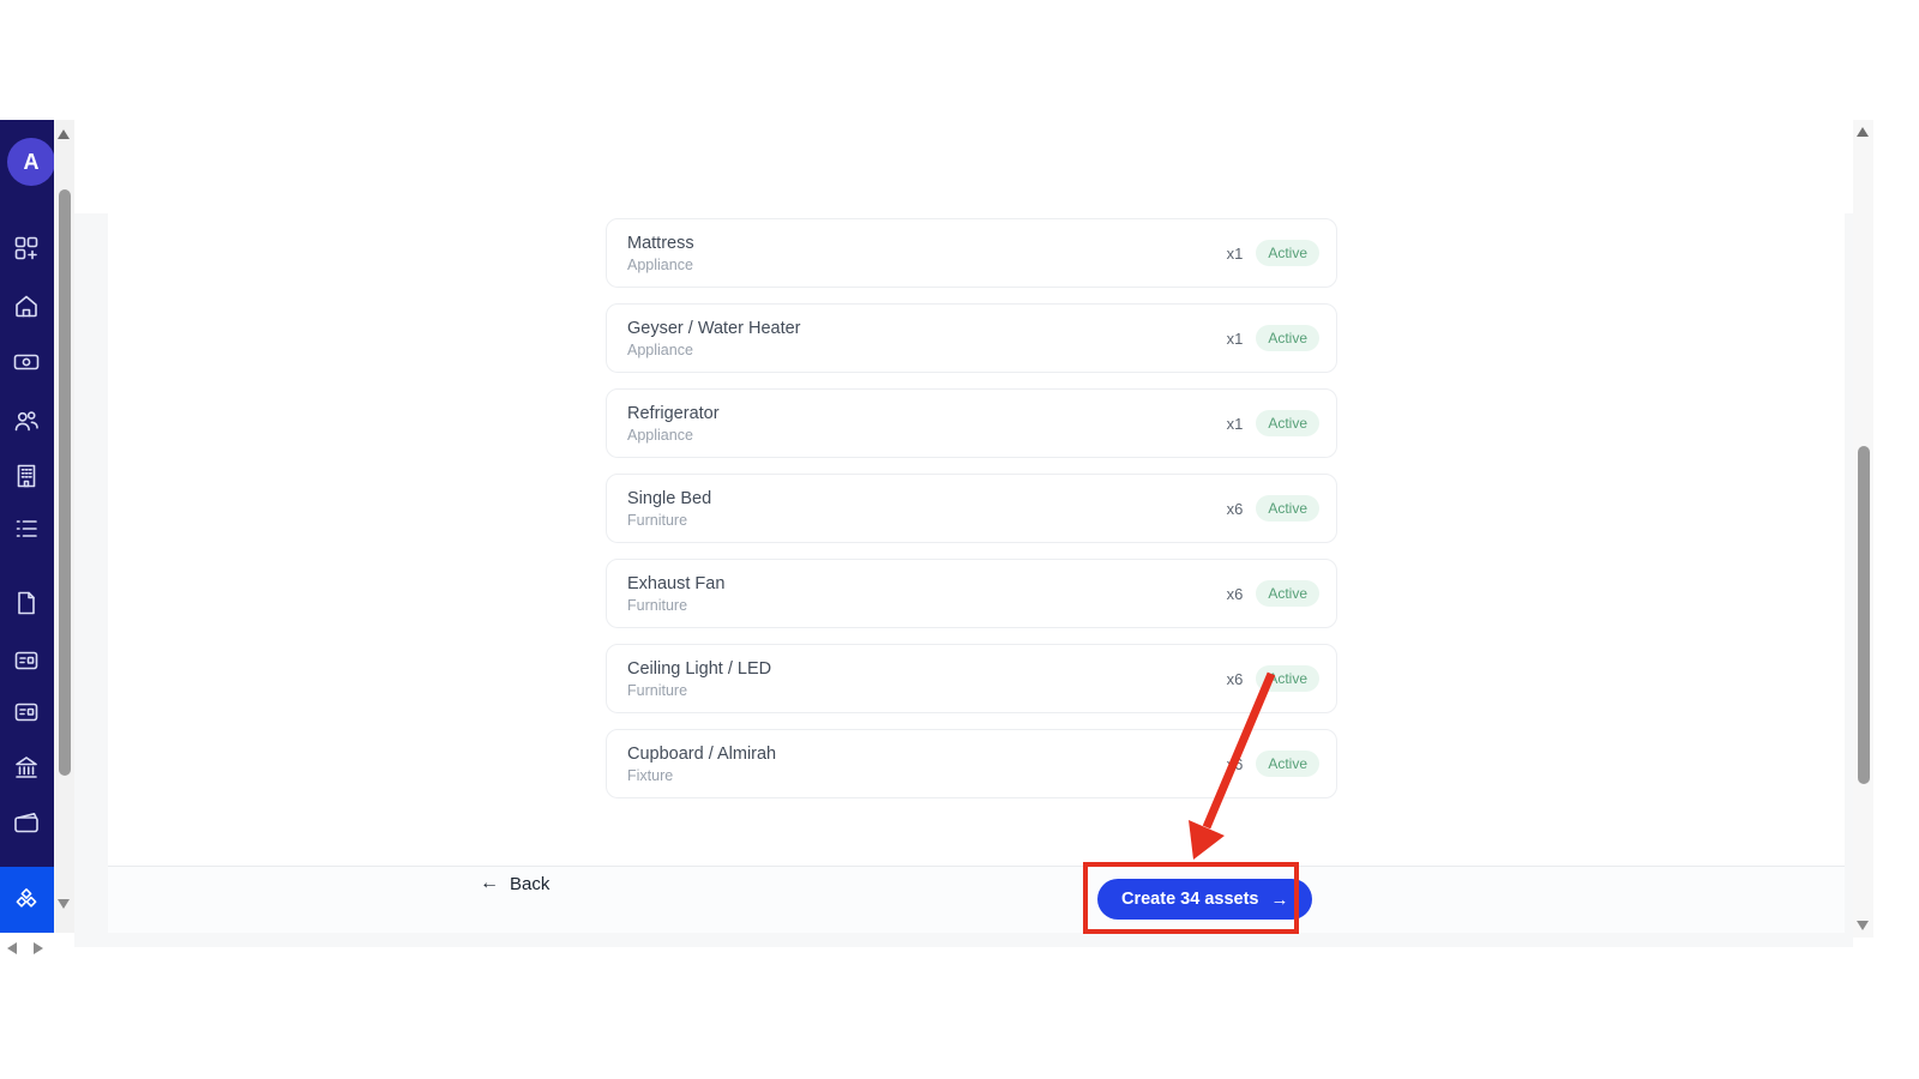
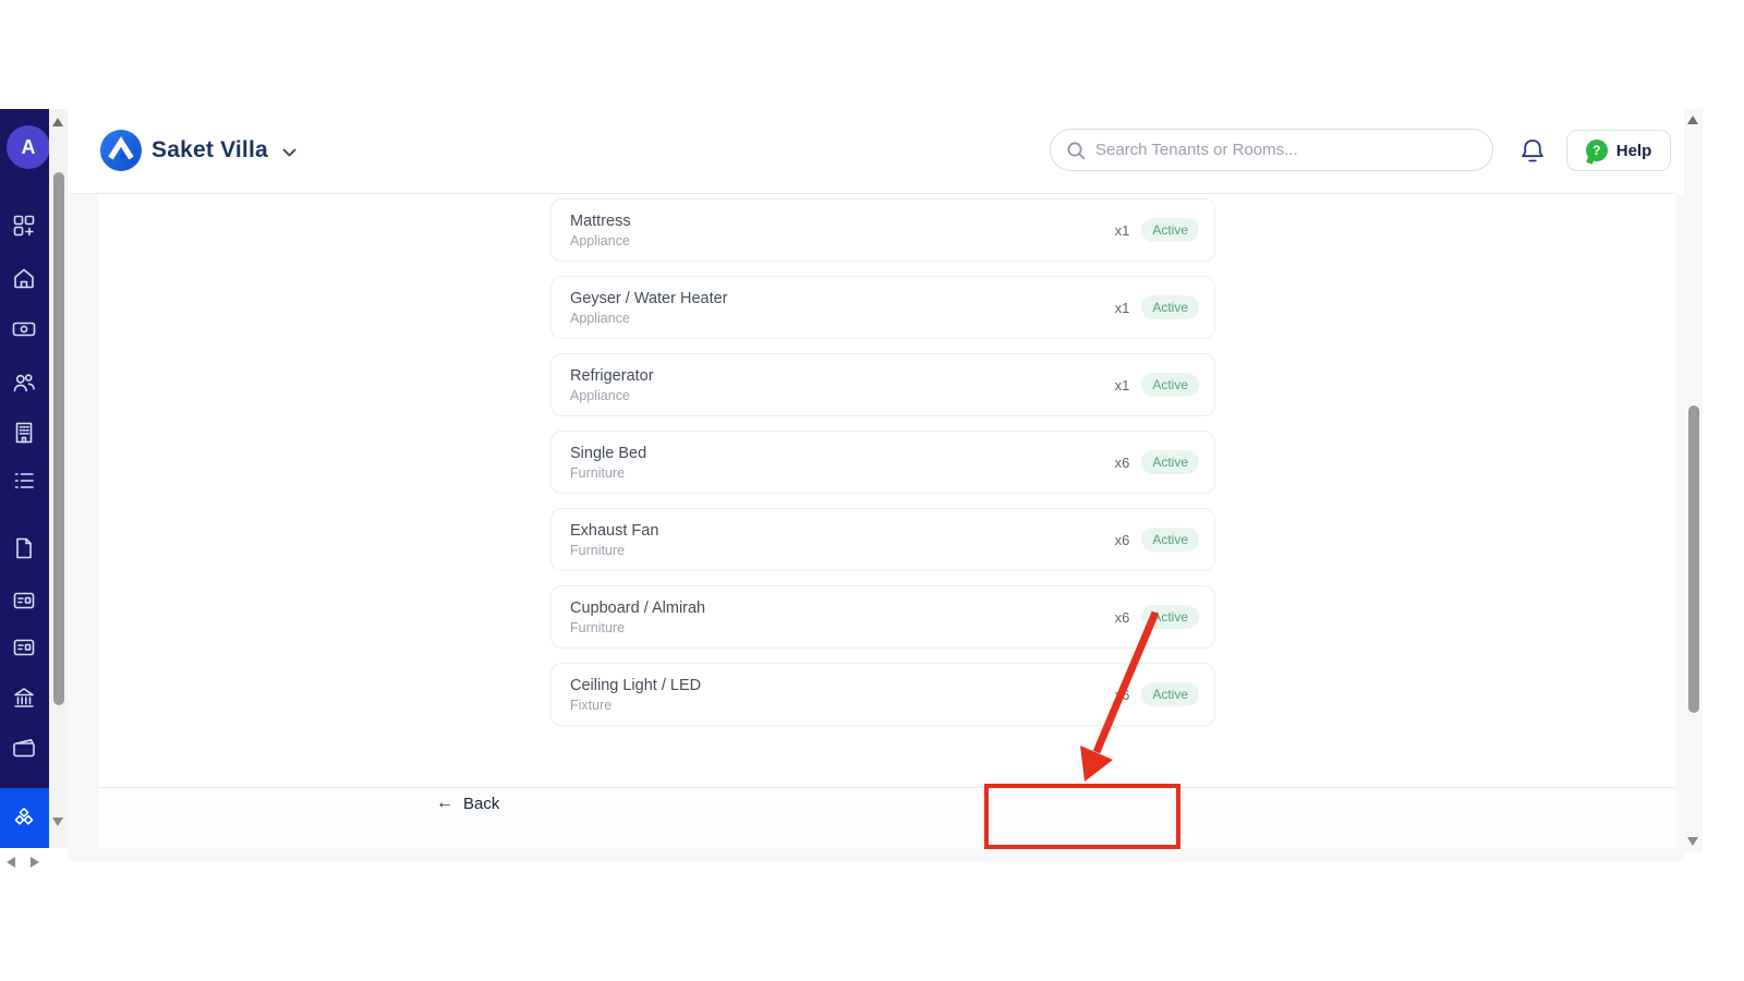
+ Saket Villa
+ Search Tenants or Rooms...
+ ?
+ Help
  A
  Mattress
  Appliance
  x1
  Active
  Geyser / Water Heater
  Appliance
  x1
  Active
  Refrigerator
  Appliance
  x1
  Active
  Single Bed
  Furniture
  x6
  Active
  Exhaust Fan
  Furniture
  x6
  Active
- Ceiling Light / LED
+ Cupboard / Almirah
  Furniture
  x6
  ctive
- Cupboard / Almirah
+ Ceiling Light / LED
  Fixture
  Active
  ←
  Back
- Create 34 assets
- →
